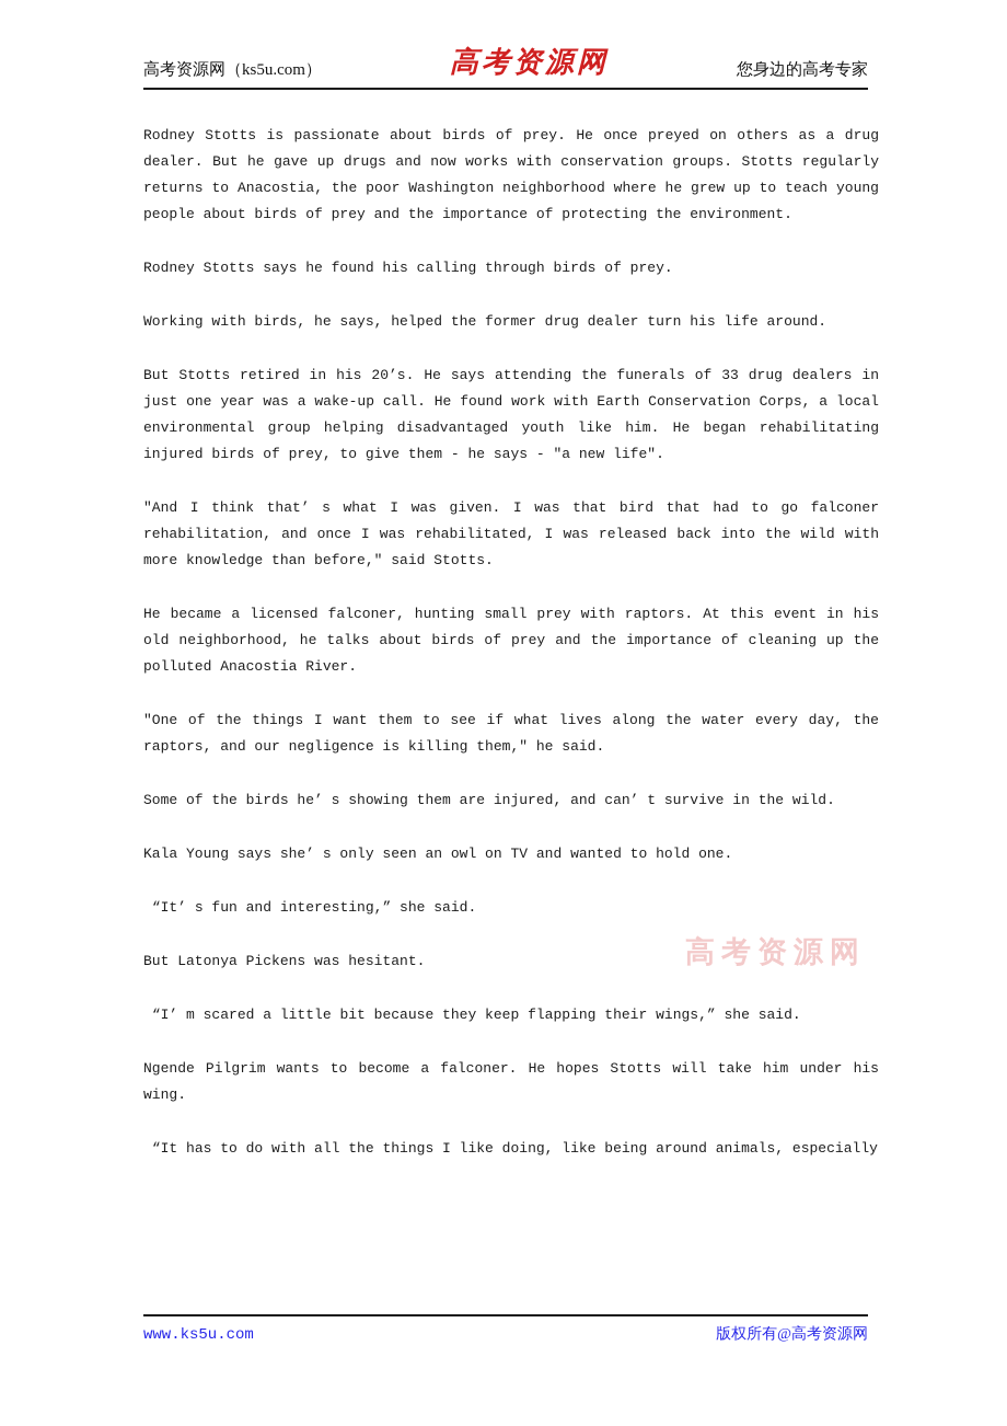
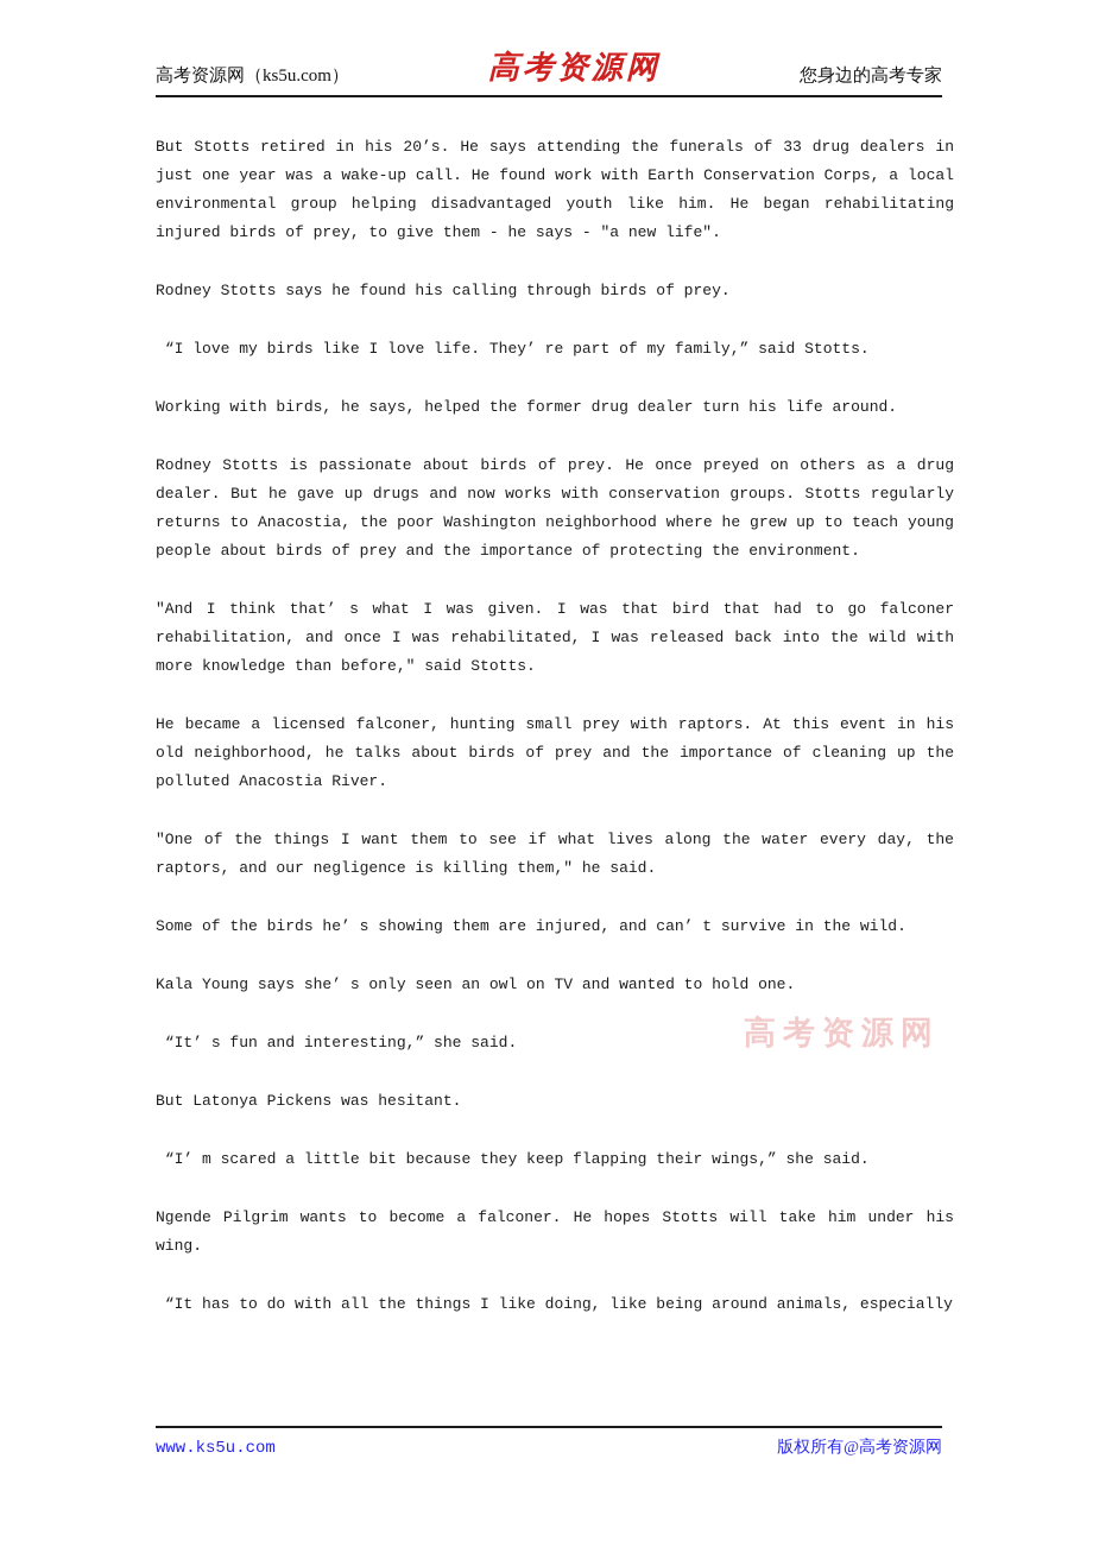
  高考资源网（ks5u.com）
  高考资源网
  您身边的高考专家
  高考资源网
- Rodney Stotts is passionate about birds of prey. He once preyed on others as a drug dealer. But he gave up drugs and now works with conservation groups. Stotts regularly returns to Anacostia, the poor Washington neighborhood where he grew up to teach young people about birds of prey and the importance of protecting the environment.
+ But Stotts retired in his 20’s. He says attending the funerals of 33 drug dealers in just one year was a wake-up call. He found work with Earth Conservation Corps, a local environmental group helping disadvantaged youth like him. He began rehabilitating injured birds of prey, to give them - he says - ″a new life″.
  Rodney Stotts says he found his calling through birds of prey.
+ “I love my birds like I love life. They’ re part of my family,” said Stotts.
  Working with birds, he says, helped the former drug dealer turn his life around.
- But Stotts retired in his 20’s. He says attending the funerals of 33 drug dealers in just one year was a wake-up call. He found work with Earth Conservation Corps, a local environmental group helping disadvantaged youth like him. He began rehabilitating injured birds of prey, to give them - he says - ″a new life″.
+ Rodney Stotts is passionate about birds of prey. He once preyed on others as a drug dealer. But he gave up drugs and now works with conservation groups. Stotts regularly returns to Anacostia, the poor Washington neighborhood where he grew up to teach young people about birds of prey and the importance of protecting the environment.
  ″And I think that’ s what I was given. I was that bird that had to go falconer rehabilitation, and once I was rehabilitated, I was released back into the wild with more knowledge than before,″ said Stotts.
  He became a licensed falconer, hunting small prey with raptors. At this event in his old neighborhood, he talks about birds of prey and the importance of cleaning up the polluted Anacostia River.
  ″One of the things I want them to see if what lives along the water every day, the raptors, and our negligence is killing them,″ he said.
  Some of the birds he’ s showing them are injured, and can’ t survive in the wild.
  Kala Young says she’ s only seen an owl on TV and wanted to hold one.
  “It’ s fun and interesting,” she said.
  But Latonya Pickens was hesitant.
  “I’ m scared a little bit because they keep flapping their wings,” she said.
  Ngende Pilgrim wants to become a falconer. He hopes Stotts will take him under his wing.
  “It has to do with all the things I like doing, like being around animals, especially
  www.ks5u.com
  版权所有@高考资源网
